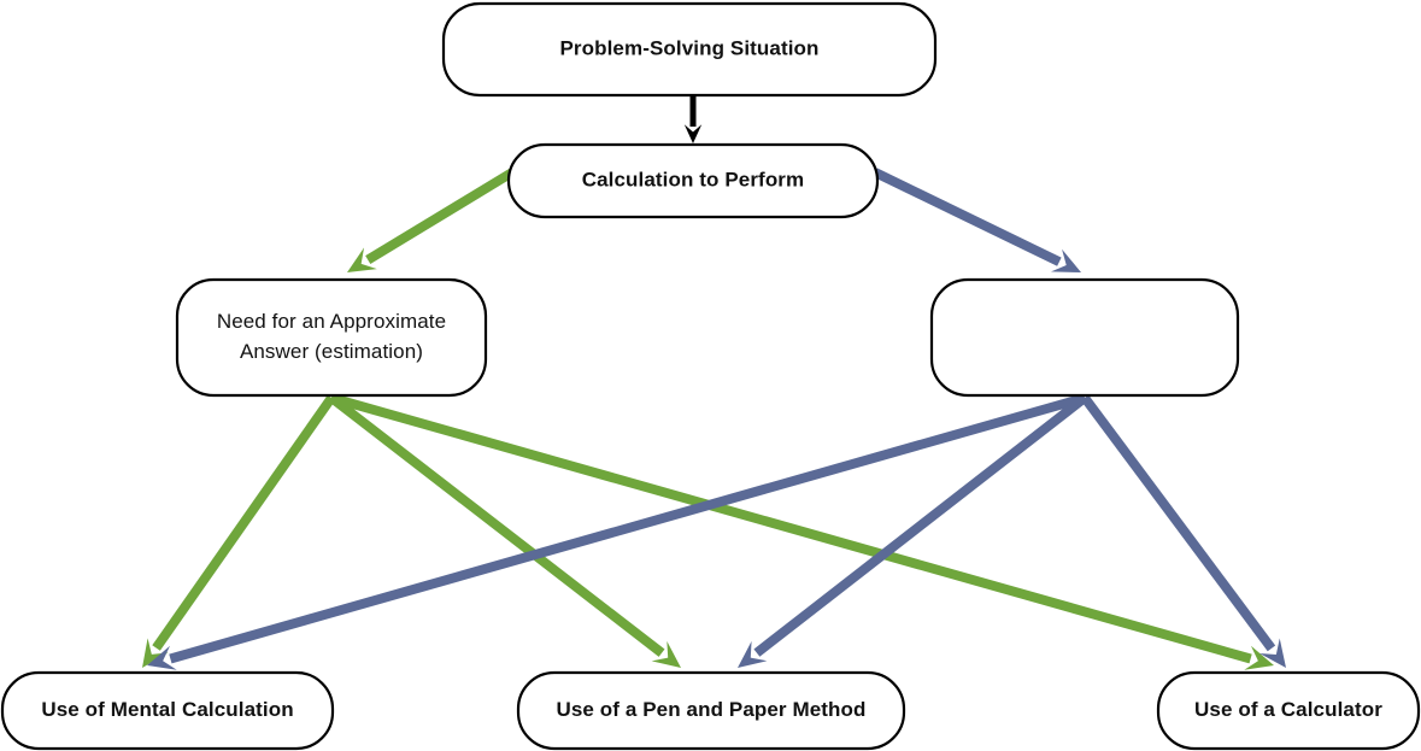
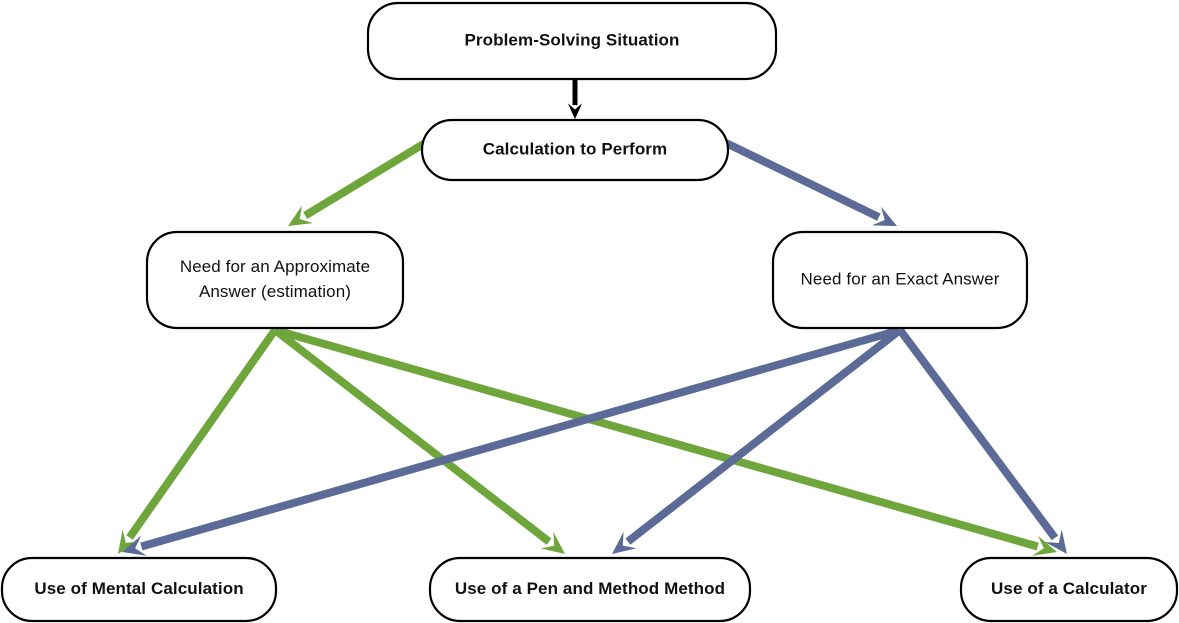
  Problem-Solving Situation
  Calculation to Perform
  Need for an Approximate
  Answer (estimation)
+ Need for an Exact Answer
  Use of Mental Calculation
- Use of a Pen and Paper Method
+ Use of a Pen and Method Method
  Use of a Calculator
